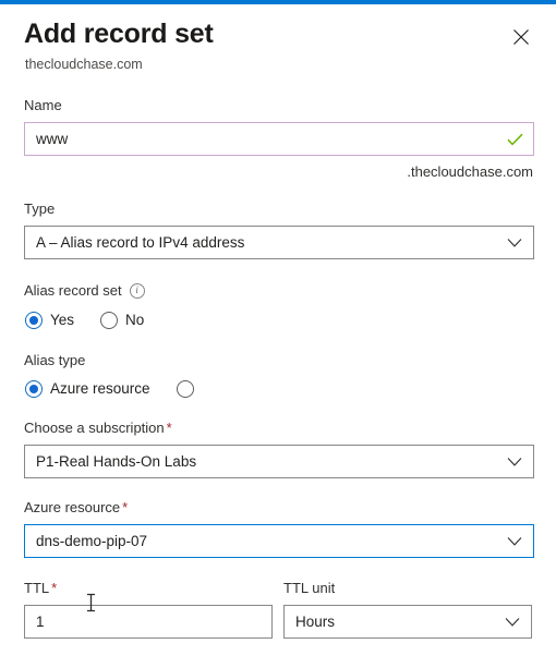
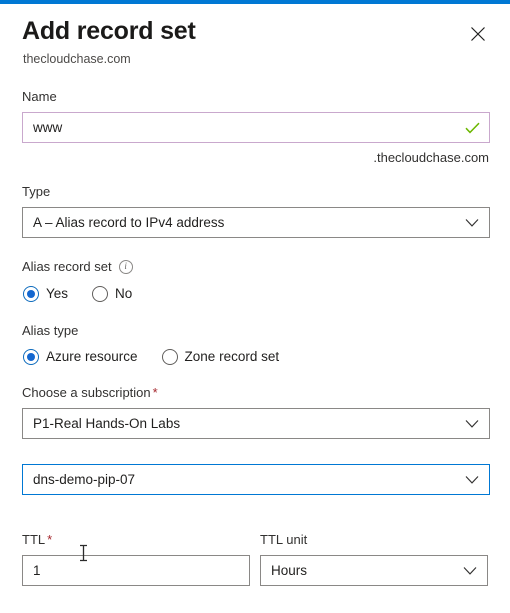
  Add record set
  thecloudchase.com
  Name
  www
  .thecloudchase.com
  Type
  A – Alias record to IPv4 address
  Alias record set
  i
  Yes
  No
  Alias type
  Azure resource
+ Zone record set
  Choose a subscription *
  P1-Real Hands-On Labs
- Azure resource *
  dns-demo-pip-07
  TTL *
  1
  TTL unit
  Hours
